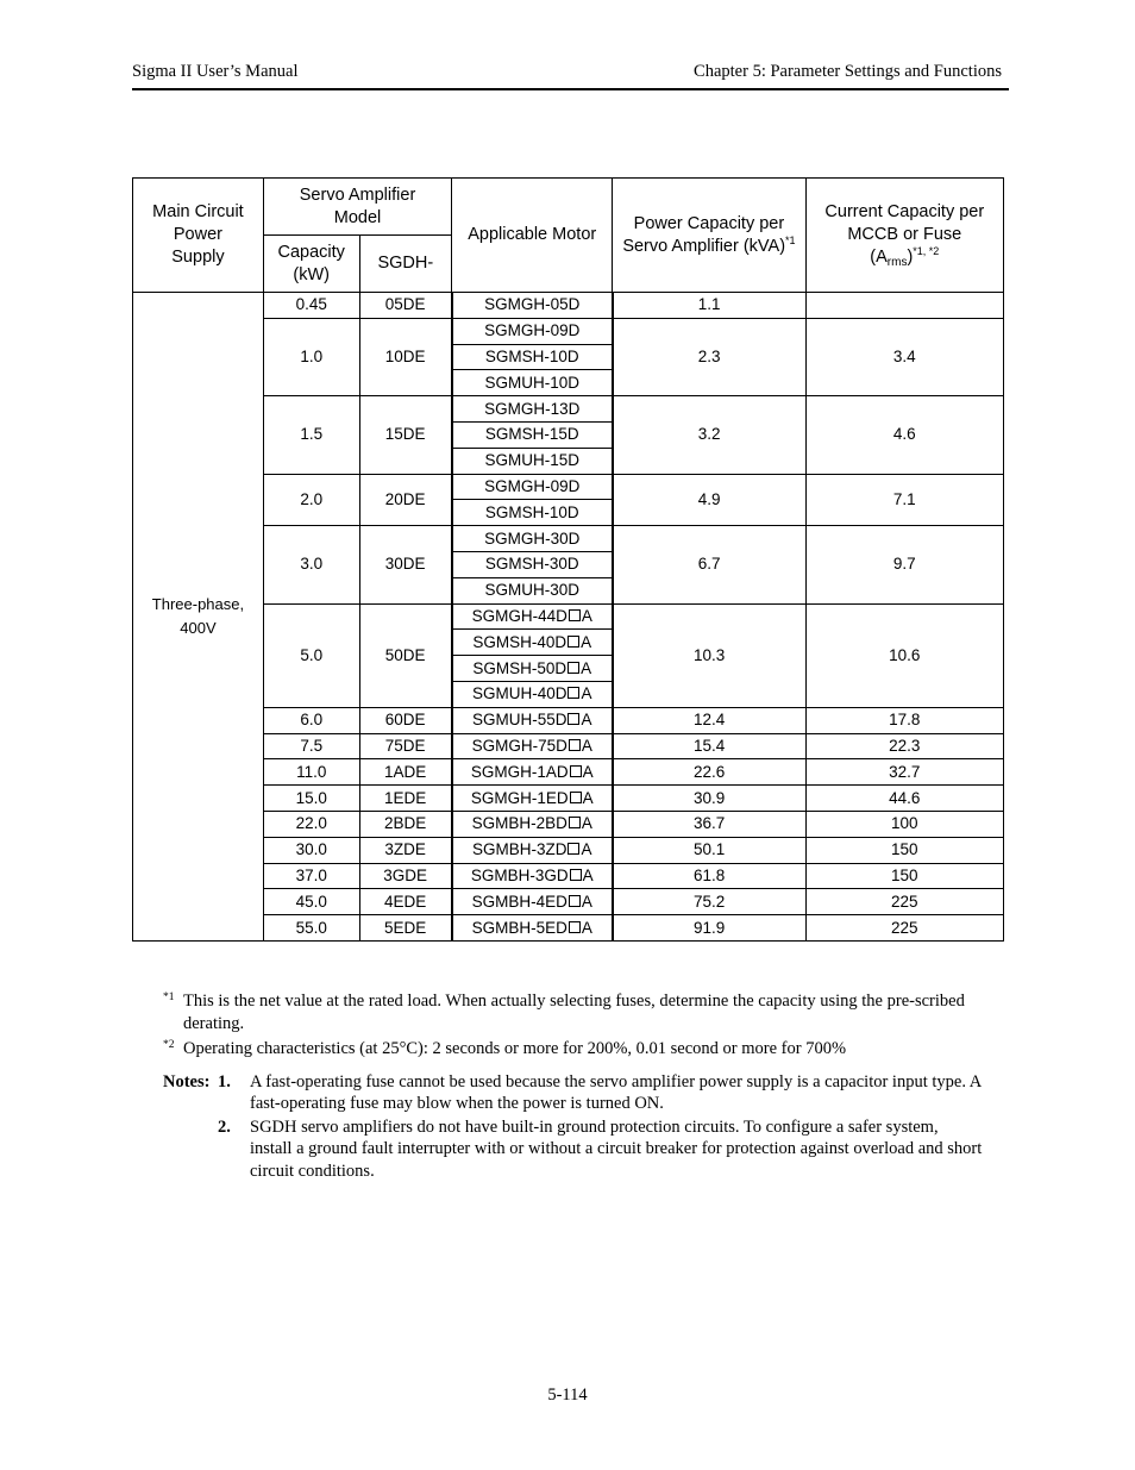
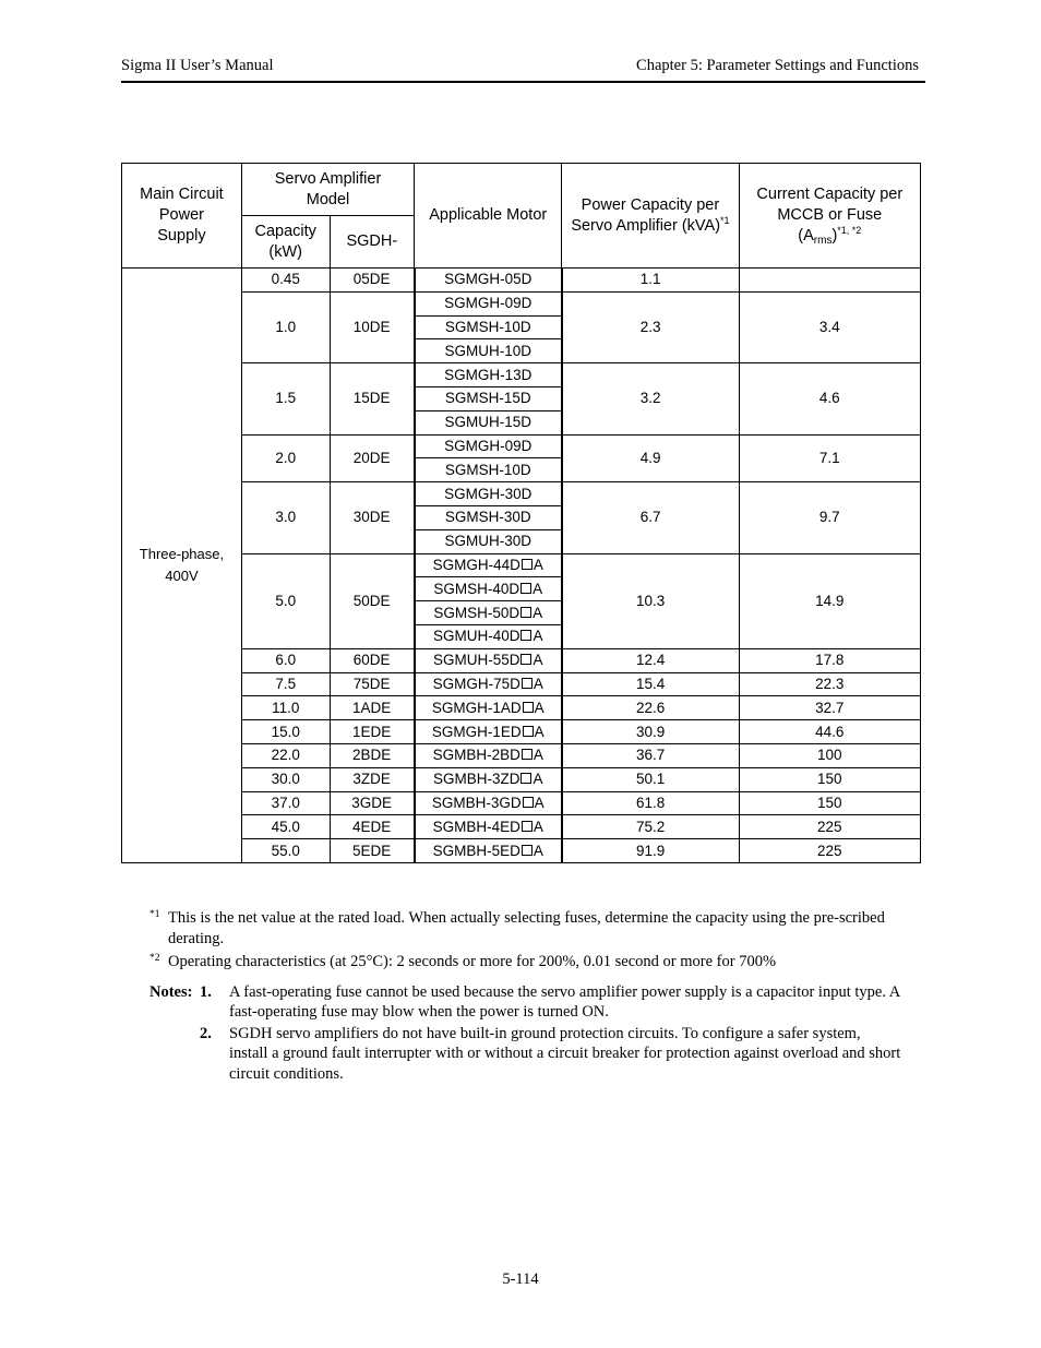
  Sigma II User’s Manual
  Chapter 5: Parameter Settings and Functions
  Main Circuit Power Supply	Servo Amplifier Model	Applicable Motor	Power Capacity per Servo Amplifier (kVA)*1	Current Capacity per MCCB or Fuse (Arms)*1, *2
  Capacity (kW)	SGDH-
  Three-phase, 400V	0.45	05DE	SGMGH-05D	1.1
  1.0	10DE	SGMGH-09D	2.3	3.4
  SGMSH-10D
  SGMUH-10D
  1.5	15DE	SGMGH-13D	3.2	4.6
  SGMSH-15D
  SGMUH-15D
  2.0	20DE	SGMGH-09D	4.9	7.1
  SGMSH-10D
  3.0	30DE	SGMGH-30D	6.7	9.7
  SGMSH-30D
  SGMUH-30D
- 5.0	50DE	SGMGH-44D A	10.3	10.6
+ 5.0	50DE	SGMGH-44D A	10.3	14.9
  SGMSH-40D A
  SGMSH-50D A
  SGMUH-40D A
  6.0	60DE	SGMUH-55D A	12.4	17.8
  7.5	75DE	SGMGH-75D A	15.4	22.3
  11.0	1ADE	SGMGH-1AD A	22.6	32.7
  15.0	1EDE	SGMGH-1ED A	30.9	44.6
  22.0	2BDE	SGMBH-2BD A	36.7	100
  30.0	3ZDE	SGMBH-3ZD A	50.1	150
  37.0	3GDE	SGMBH-3GD A	61.8	150
  45.0	4EDE	SGMBH-4ED A	75.2	225
  55.0	5EDE	SGMBH-5ED A	91.9	225
  *1
  This is the net value at the rated load. When actually selecting fuses, determine the capacity using the pre-scribed derating.
  *2
  Operating characteristics (at 25°C): 2 seconds or more for 200%, 0.01 second or more for 700%
  Notes:
  1.
  A fast-operating fuse cannot be used because the servo amplifier power supply is a capacitor input type. A fast-operating fuse may blow when the power is turned ON.
  2.
  SGDH servo amplifiers do not have built-in ground protection circuits. To configure a safer system, install a ground fault interrupter with or without a circuit breaker for protection against overload and short circuit conditions.
  5-114
